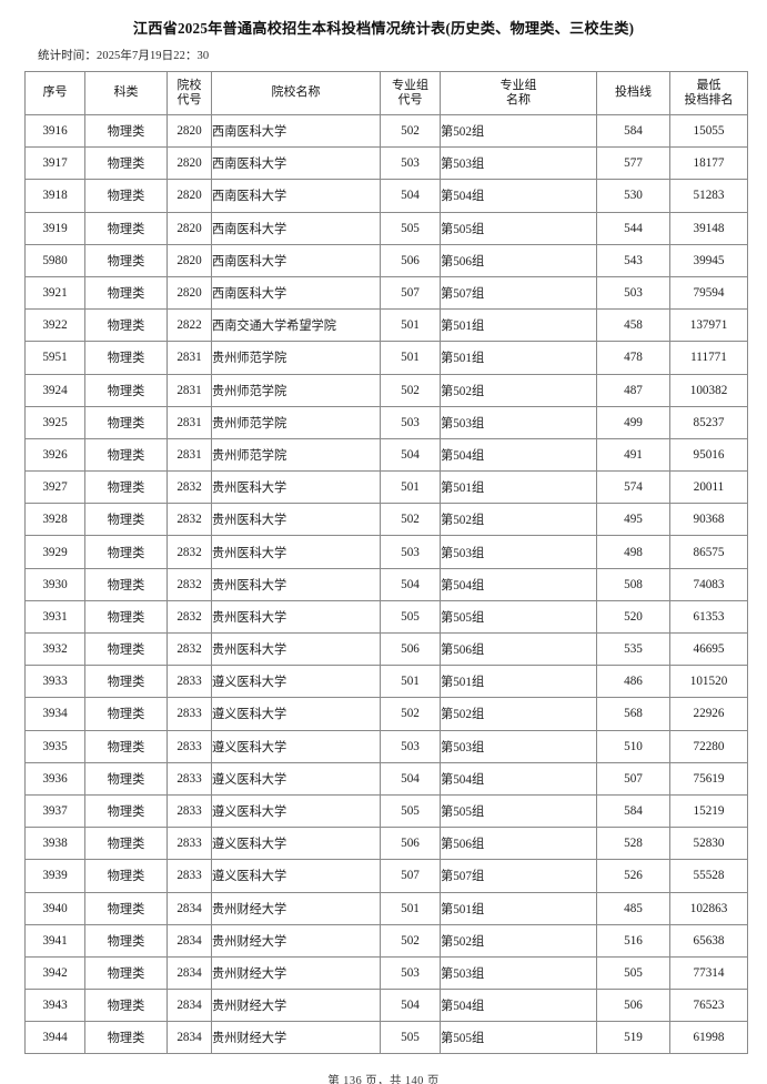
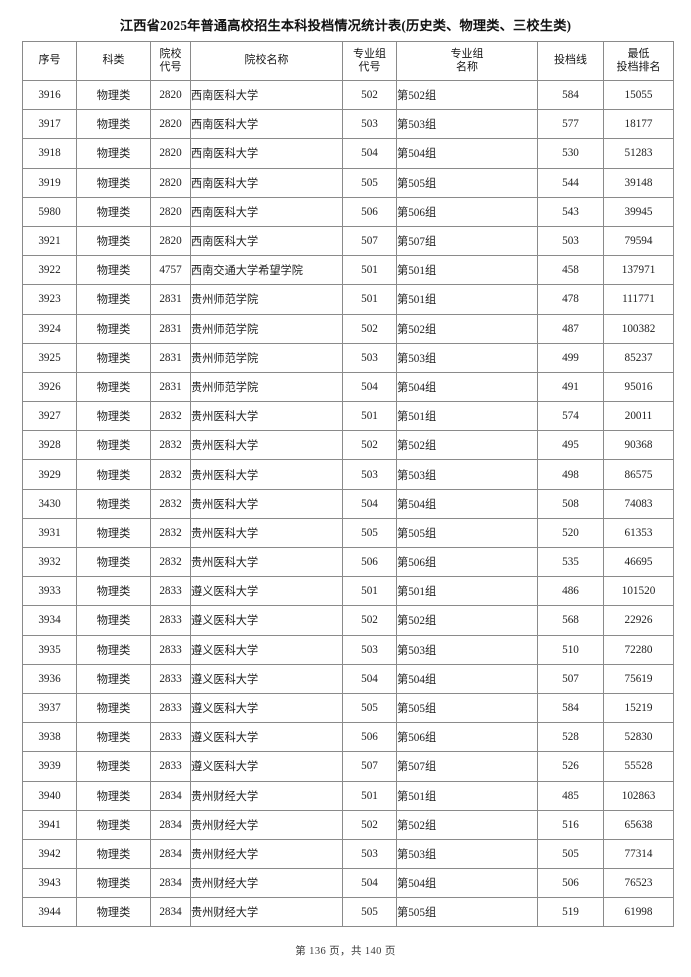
  江西省2025年普通高校招生本科投档情况统计表(历史类、物理类、三校生类)
- 统计时间：2025年7月19日22：30
  序号	科类	院校 代号	院校名称	专业组 代号	专业组 名称	投档线	最低 投档排名
  3916	物理类	2820	西南医科大学	502	第502组	584	15055
  3917	物理类	2820	西南医科大学	503	第503组	577	18177
  3918	物理类	2820	西南医科大学	504	第504组	530	51283
  3919	物理类	2820	西南医科大学	505	第505组	544	39148
  5980	物理类	2820	西南医科大学	506	第506组	543	39945
  3921	物理类	2820	西南医科大学	507	第507组	503	79594
- 3922	物理类	2822	西南交通大学希望学院	501	第501组	458	137971
+ 3922	物理类	4757	西南交通大学希望学院	501	第501组	458	137971
- 5951	物理类	2831	贵州师范学院	501	第501组	478	111771
+ 3923	物理类	2831	贵州师范学院	501	第501组	478	111771
  3924	物理类	2831	贵州师范学院	502	第502组	487	100382
  3925	物理类	2831	贵州师范学院	503	第503组	499	85237
  3926	物理类	2831	贵州师范学院	504	第504组	491	95016
  3927	物理类	2832	贵州医科大学	501	第501组	574	20011
  3928	物理类	2832	贵州医科大学	502	第502组	495	90368
  3929	物理类	2832	贵州医科大学	503	第503组	498	86575
- 3930	物理类	2832	贵州医科大学	504	第504组	508	74083
+ 3430	物理类	2832	贵州医科大学	504	第504组	508	74083
  3931	物理类	2832	贵州医科大学	505	第505组	520	61353
  3932	物理类	2832	贵州医科大学	506	第506组	535	46695
  3933	物理类	2833	遵义医科大学	501	第501组	486	101520
  3934	物理类	2833	遵义医科大学	502	第502组	568	22926
  3935	物理类	2833	遵义医科大学	503	第503组	510	72280
  3936	物理类	2833	遵义医科大学	504	第504组	507	75619
  3937	物理类	2833	遵义医科大学	505	第505组	584	15219
  3938	物理类	2833	遵义医科大学	506	第506组	528	52830
  3939	物理类	2833	遵义医科大学	507	第507组	526	55528
  3940	物理类	2834	贵州财经大学	501	第501组	485	102863
  3941	物理类	2834	贵州财经大学	502	第502组	516	65638
  3942	物理类	2834	贵州财经大学	503	第503组	505	77314
  3943	物理类	2834	贵州财经大学	504	第504组	506	76523
  3944	物理类	2834	贵州财经大学	505	第505组	519	61998
  第 136 页，共 140 页
